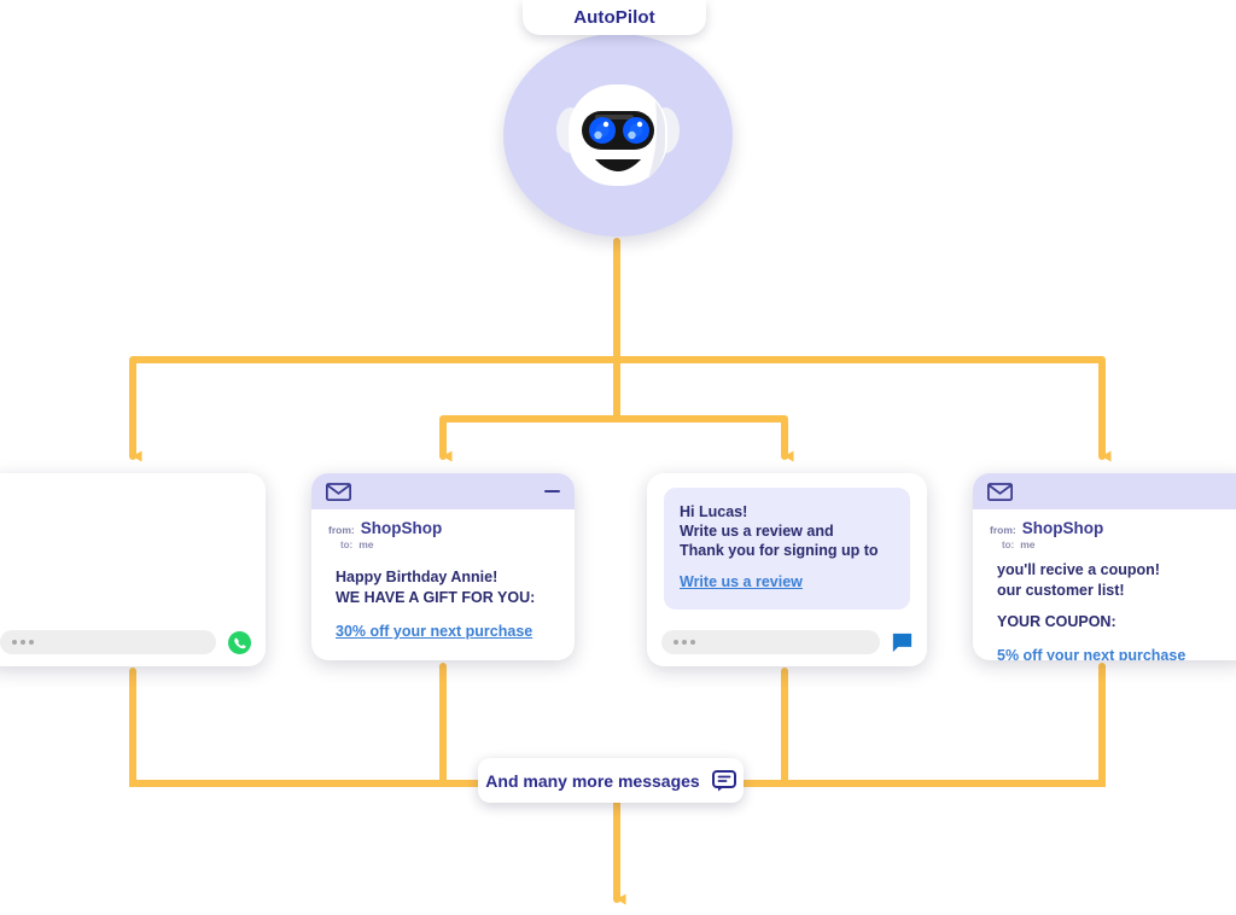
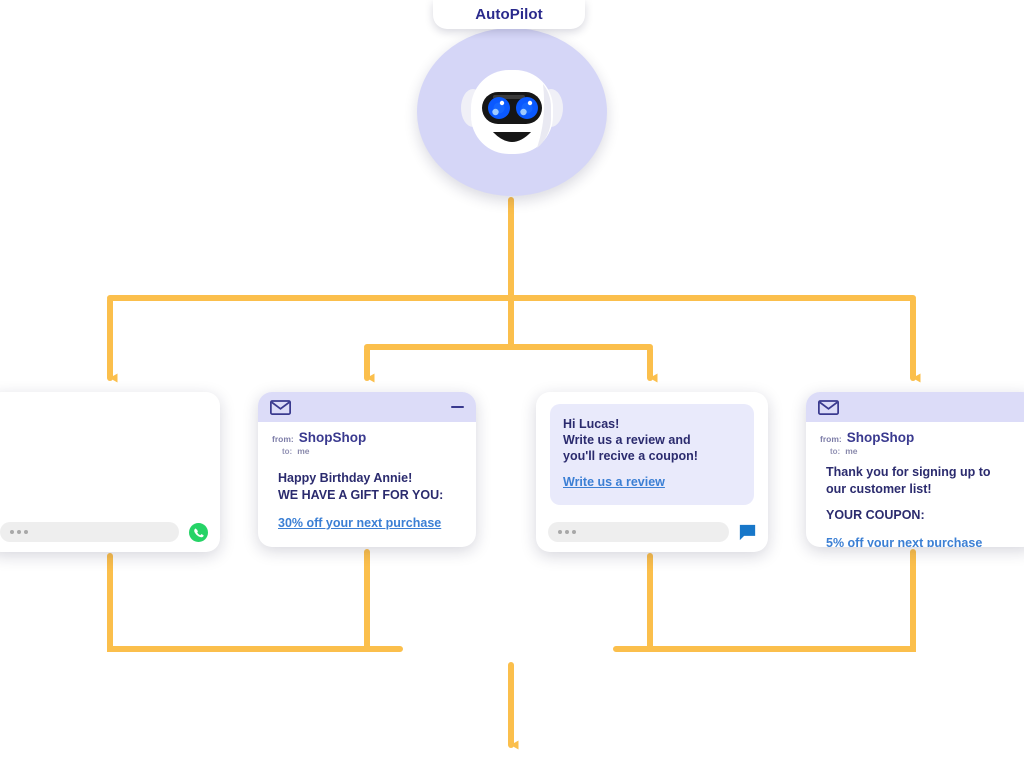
  AutoPilot
  from:
  ShopShop
  to:
  me
  Happy Birthday Annie!
  WE HAVE A GIFT FOR YOU:
  30% off your next purchase
  Hi Lucas!
  Write us a review and
- Thank you for signing up to
+ you'll recive a coupon!
  Write us a review
  from:
  ShopShop
  to:
  me
- you'll recive a coupon!
+ Thank you for signing up to
  our customer list!
  YOUR COUPON:
  5% off your next purchase
- And many more messages
